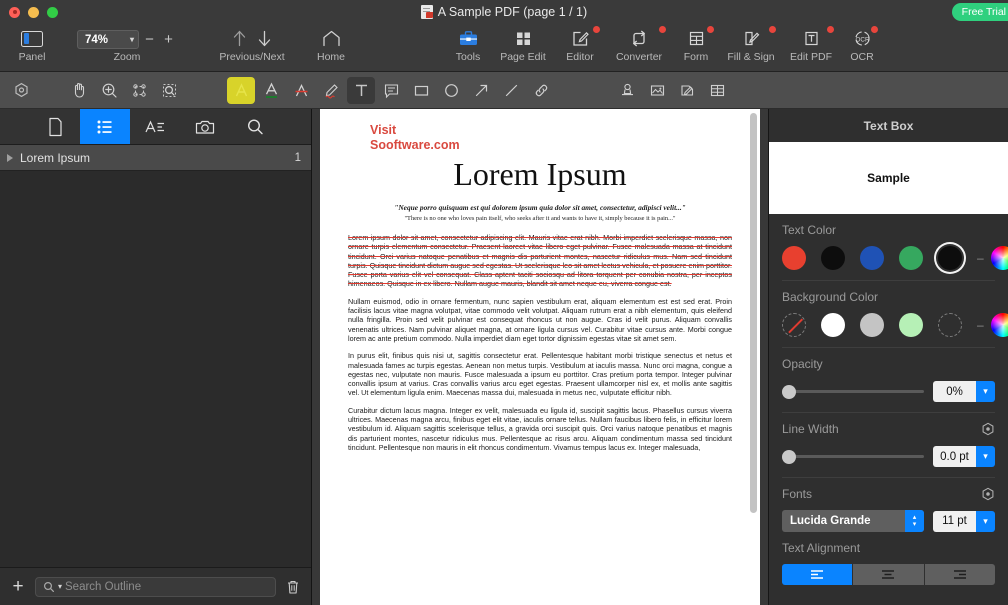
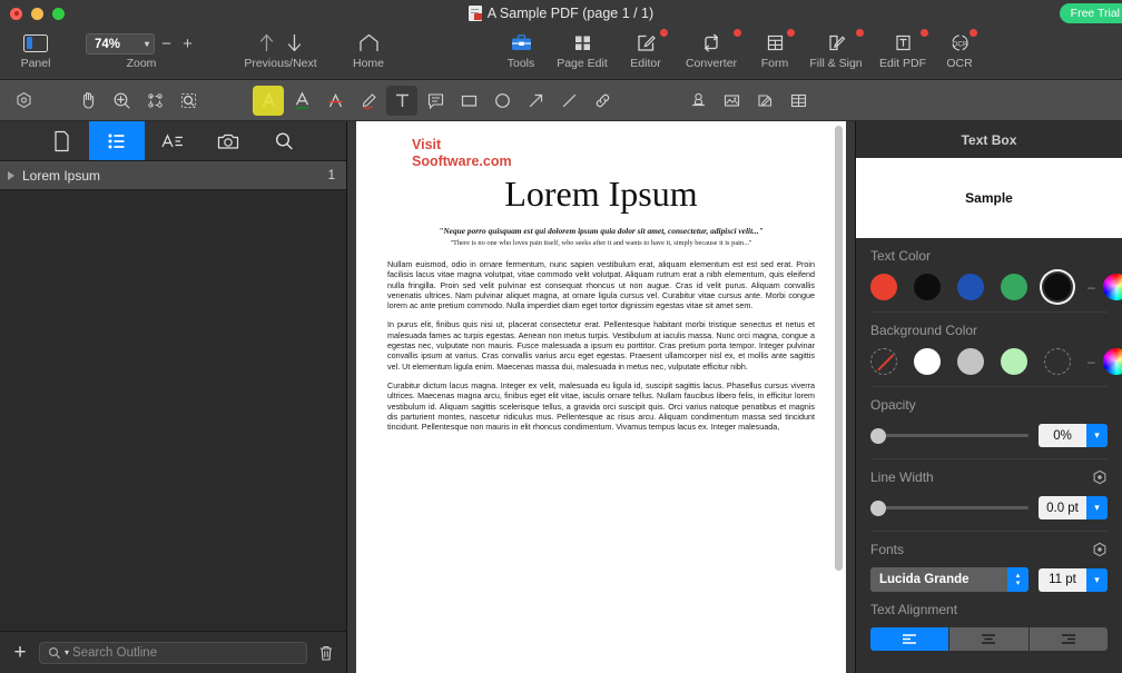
  A Sample PDF (page 1 / 1)
  Free Trial
  Panel
  74%
  ▾
  −
  +
  Zoom
  Previous/Next
  Home
  Tools
  Page Edit
  Editor
  Converter
  Form
  Fill & Sign
  Edit PDF
  OCR
  Lorem Ipsum
  1
  +
  ▾
  Search Outline
  Visit
  Sooftware.com
  Lorem Ipsum
  "Neque porro quisquam est qui dolorem ipsum quia dolor sit amet, consectetur, adipisci velit..."
- Lorem ipsum dolor sit amet, consectetur adipiscing elit. Mauris vitae erat nibh. Morbi imperdiet scelerisque massa, non ornare turpis elementum consectetur. Praesent laoreet vitae libero eget pulvinar. Fusce malesuada massa at tincidunt tincidunt. Orci varius natoque penatibus et magnis dis parturient montes, nascetur ridiculus mus. Nam sed tincidunt turpis. Quisque tincidunt dictum augue sed egestas. Ut scelerisque leo sit amet lectus vehicula, et posuere enim porttitor. Fusce porta varius elit vel consequat. Class aptent taciti sociosqu ad litora torquent per conubia nostra, per inceptos himenaeos. Quisque in ex libero. Nullam augue mauris, blandit sit amet neque eu, viverra congue est.
  Nullam euismod, odio in ornare fermentum, nunc sapien vestibulum erat, aliquam elementum est est sed erat. Proin facilisis lacus vitae magna volutpat, vitae commodo velit volutpat. Aliquam rutrum erat a nibh elementum, quis eleifend nulla fringilla. Proin sed velit pulvinar est consequat rhoncus ut non augue. Cras id velit purus. Aliquam convallis venenatis ultrices. Nam pulvinar aliquet magna, at ornare ligula cursus vel. Curabitur vitae cursus ante. Morbi congue lorem ac ante pretium commodo. Nulla imperdiet diam eget tortor dignissim egestas vitae sit amet sem.
- In purus elit, finibus quis nisi ut, sagittis consectetur erat. Pellentesque habitant morbi tristique senectus et netus et malesuada fames ac turpis egestas. Aenean non metus turpis. Vestibulum at iaculis massa. Nunc orci magna, congue a egestas nec, vulputate non mauris. Fusce malesuada a ipsum eu porttitor. Cras pretium porta tempor. Integer pulvinar convallis ipsum at varius. Cras convallis varius arcu eget egestas. Praesent ullamcorper nisl ex, et mollis ante sagittis vel. Ut elementum ligula enim. Maecenas massa dui, malesuada in metus nec, vulputate efficitur nibh.
+ In purus elit, finibus quis nisi ut, placerat consectetur erat. Pellentesque habitant morbi tristique senectus et netus et malesuada fames ac turpis egestas. Aenean non metus turpis. Vestibulum at iaculis massa. Nunc orci magna, congue a egestas nec, vulputate non mauris. Fusce malesuada a ipsum eu porttitor. Cras pretium porta tempor. Integer pulvinar convallis ipsum at varius. Cras convallis varius arcu eget egestas. Praesent ullamcorper nisl ex, et mollis ante sagittis vel. Ut elementum ligula enim. Maecenas massa dui, malesuada in metus nec, vulputate efficitur nibh.
  Curabitur dictum lacus magna. Integer ex velit, malesuada eu ligula id, suscipit sagittis lacus. Phasellus cursus viverra ultrices. Maecenas magna arcu, finibus eget elit vitae, iaculis ornare tellus. Nullam faucibus libero felis, in efficitur lorem vestibulum id. Aliquam sagittis scelerisque tellus, a gravida orci suscipit quis. Orci varius natoque penatibus et magnis dis parturient montes, nascetur ridiculus mus. Pellentesque ac risus arcu. Aliquam condimentum massa sed tincidunt tincidunt. Pellentesque non mauris in elit rhoncus condimentum. Vivamus tempus lacus ex. Integer malesuada,
  Text Box
  Sample
  Text Color
  –
  Background Color
  –
  Opacity
  0%
  ▾
  Line Width
  0.0 pt
  ▾
  Fonts
  Lucida Grande
  11 pt
  ▾
  Text Alignment
